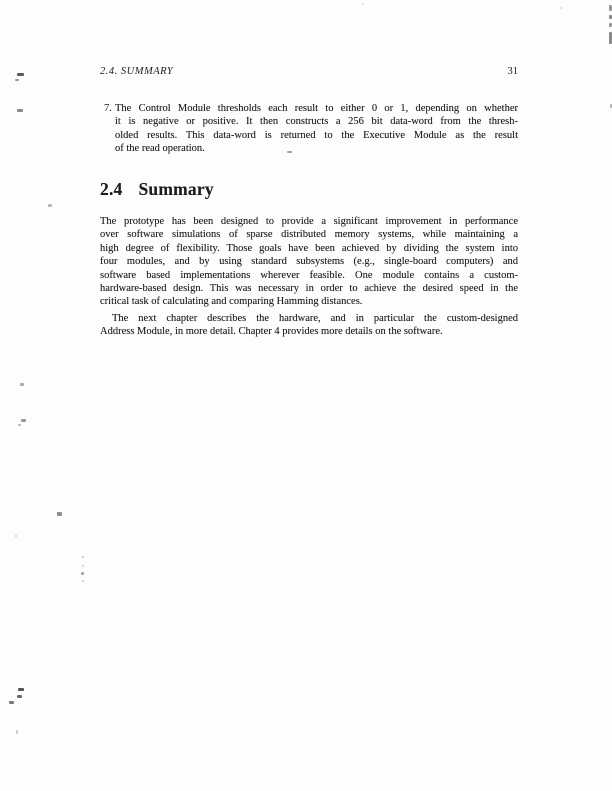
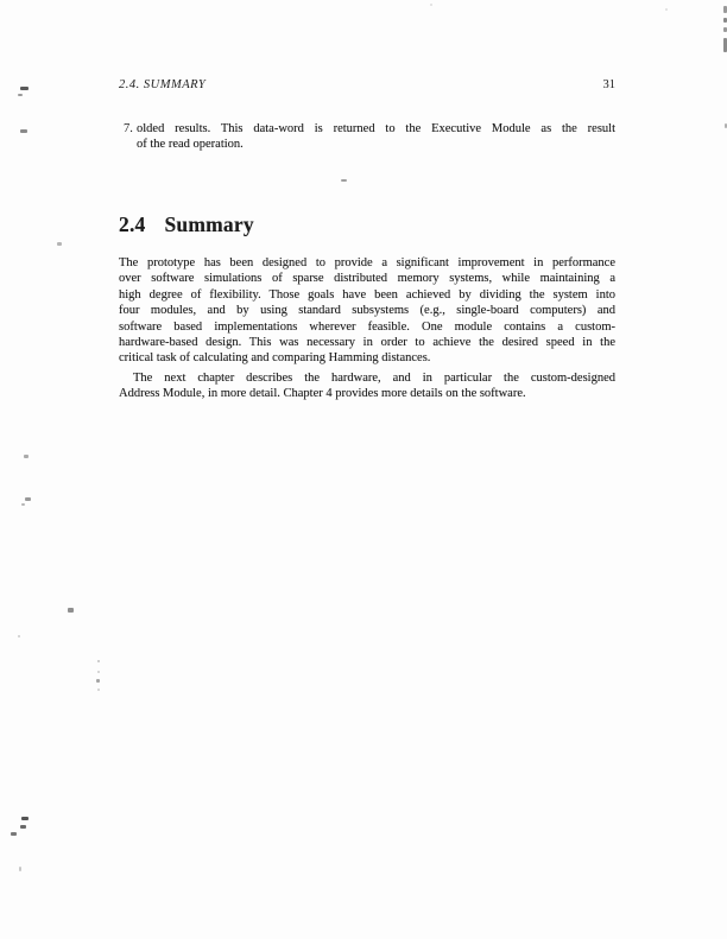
  2.4. SUMMARY
  31
  7.
- The Control Module thresholds each result to either 0 or 1, depending on whether
- it is negative or positive. It then constructs a 256 bit data-word from the thresh-
  olded results. This data-word is returned to the Executive Module as the result
  of the read operation.
  2.4 Summary
  The prototype has been designed to provide a significant improvement in performance
  over software simulations of sparse distributed memory systems, while maintaining a
  high degree of flexibility. Those goals have been achieved by dividing the system into
  four modules, and by using standard subsystems (e.g., single-board computers) and
  software based implementations wherever feasible. One module contains a custom-
  hardware-based design. This was necessary in order to achieve the desired speed in the
  critical task of calculating and comparing Hamming distances.
  The next chapter describes the hardware, and in particular the custom-designed
  Address Module, in more detail. Chapter 4 provides more details on the software.
